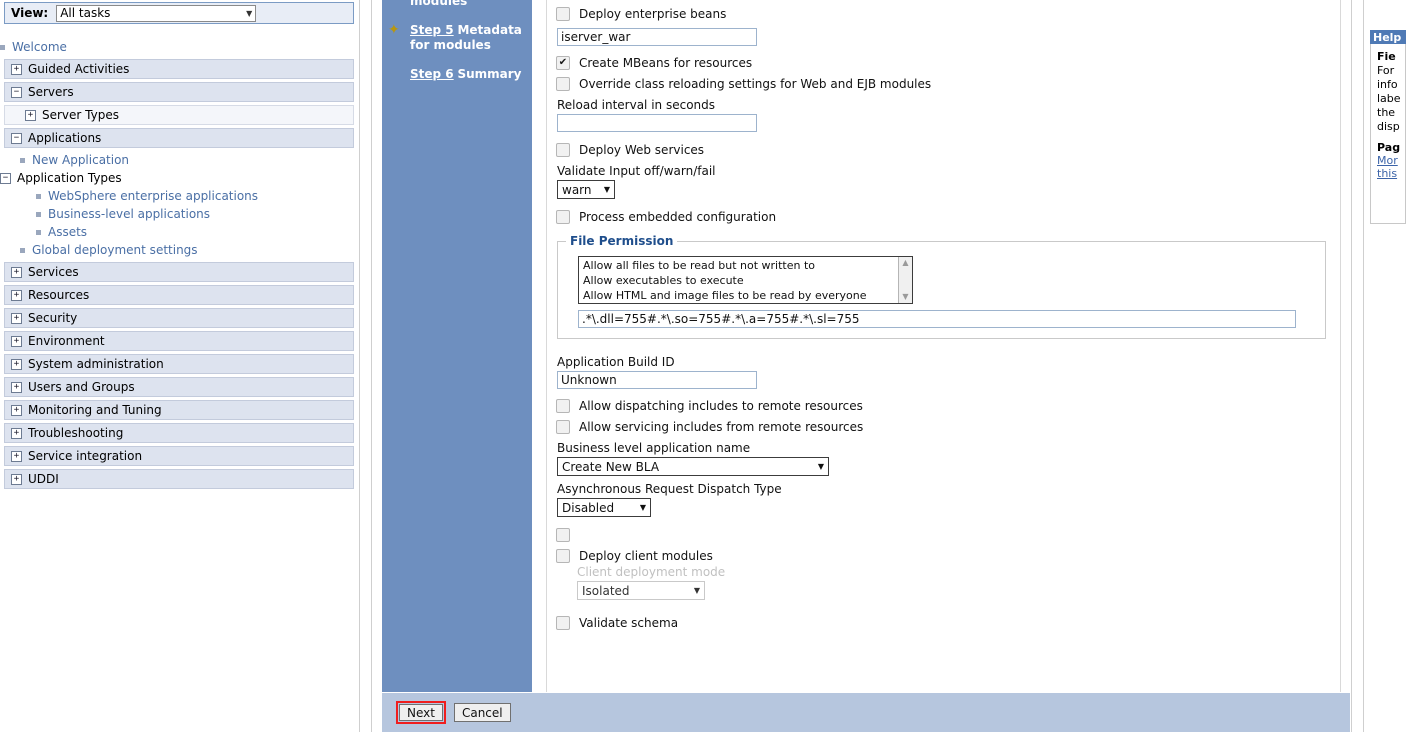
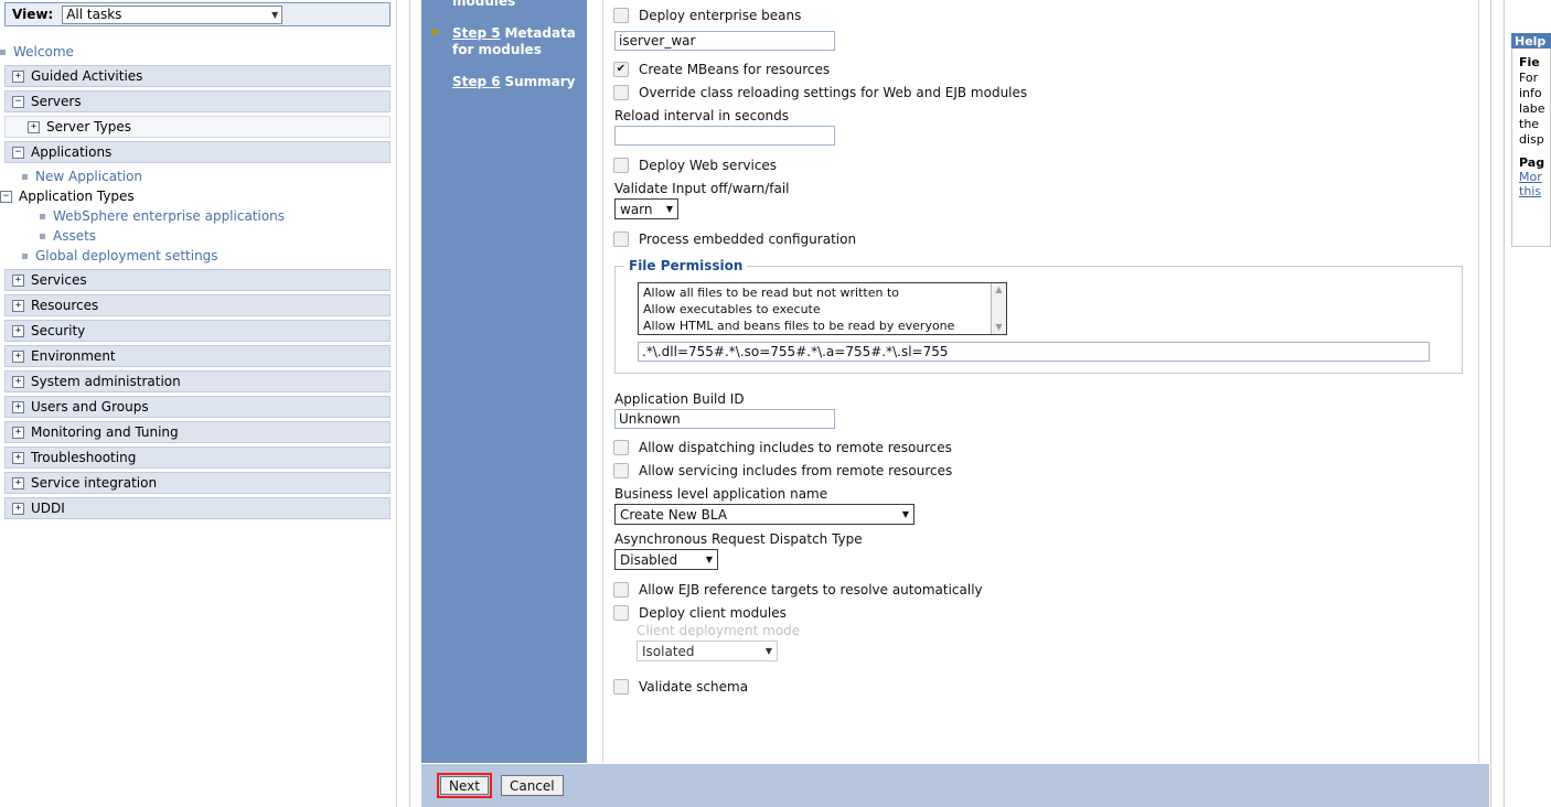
  View:
  All tasks
  ▼
  Welcome
  +
  Guided Activities
  −
  Servers
  +
  Server Types
  −
  Applications
  New Application
  −
  Application Types
  WebSphere enterprise applications
- Business-level applications
  Assets
  Global deployment settings
  +
  Services
  +
  Resources
  +
  Security
  +
  Environment
  +
  System administration
  +
  Users and Groups
  +
  Monitoring and Tuning
  +
  Troubleshooting
  +
  Service integration
  +
  UDDI
  modules
  ✦
  Step 5 Metadata for modules
  Step 6 Summary
  Deploy enterprise beans
  iserver_war
  Create MBeans for resources
  Override class reloading settings for Web and EJB modules
  Reload interval in seconds
  Deploy Web services
  Validate Input off/warn/fail
  warn
  ▼
  Process embedded configuration
  File Permission
  Allow all files to be read but not written to
  Allow executables to execute
- Allow HTML and image files to be read by everyone
+ Allow HTML and beans files to be read by everyone
  ▲
  ▼
  .*\.dll=755#.*\.so=755#.*\.a=755#.*\.sl=755
  Application Build ID
  Unknown
  Allow dispatching includes to remote resources
  Allow servicing includes from remote resources
  Business level application name
  Create New BLA
  ▼
  Asynchronous Request Dispatch Type
  Disabled
  ▼
+ Allow EJB reference targets to resolve automatically
  Deploy client modules
  Client deployment mode
  Isolated
  ▼
  Validate schema
  Next
  Cancel
  Help
  Fie
  For
  info
  labe
  the
  disp
  Pag
  Mor
  this
